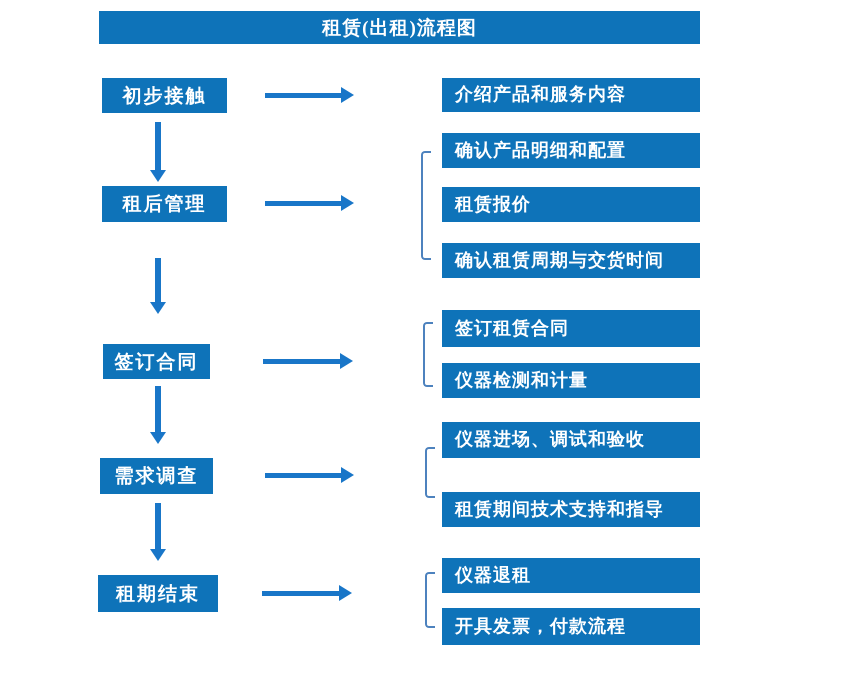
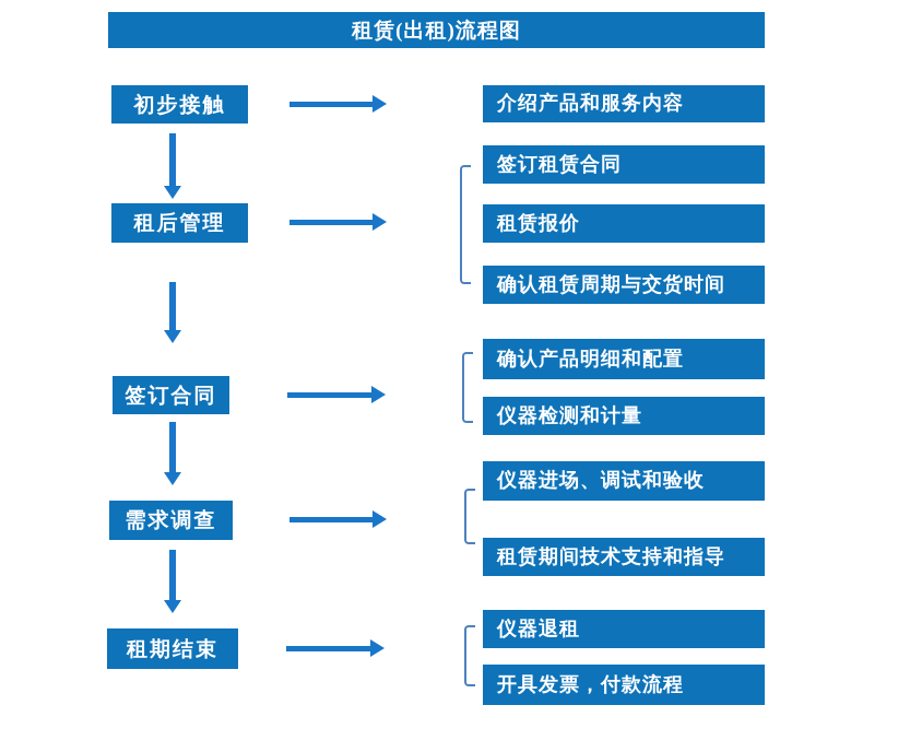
  租赁(出租)流程图
  初步接触
  租后管理
  签订合同
  需求调查
  租期结束
  介绍产品和服务内容
- 确认产品明细和配置
+ 签订租赁合同
  租赁报价
  确认租赁周期与交货时间
- 签订租赁合同
+ 确认产品明细和配置
  仪器检测和计量
  仪器进场、调试和验收
  租赁期间技术支持和指导
  仪器退租
  开具发票，付款流程
